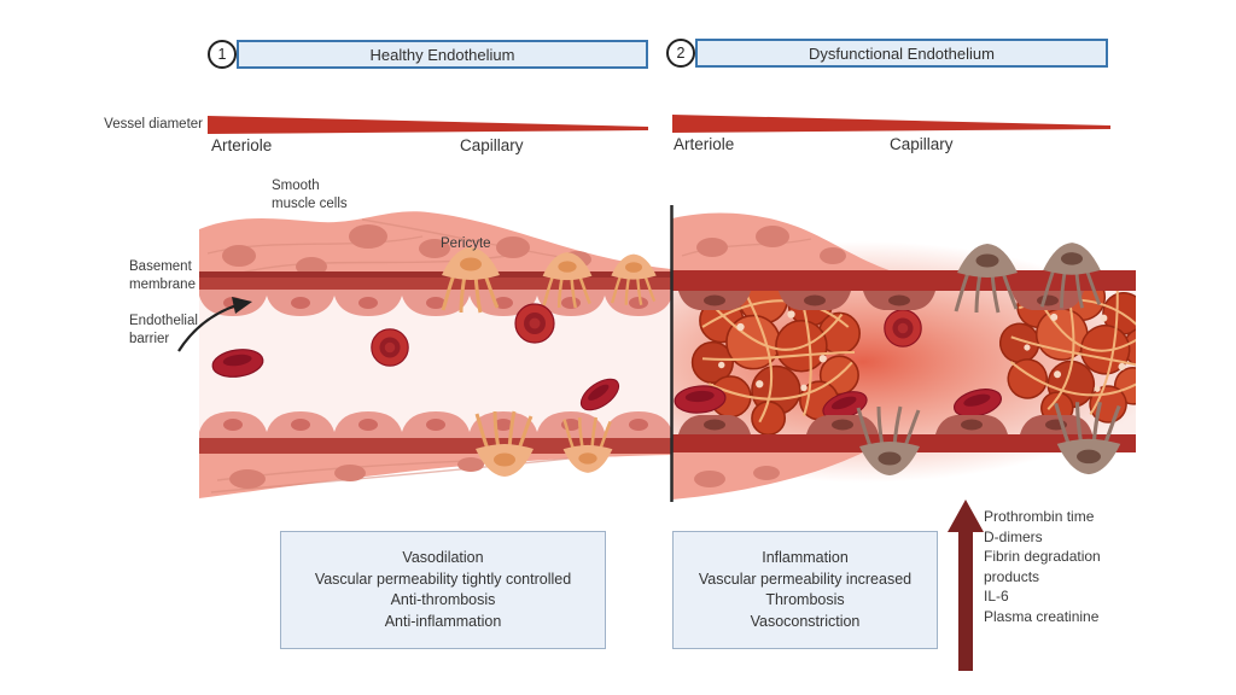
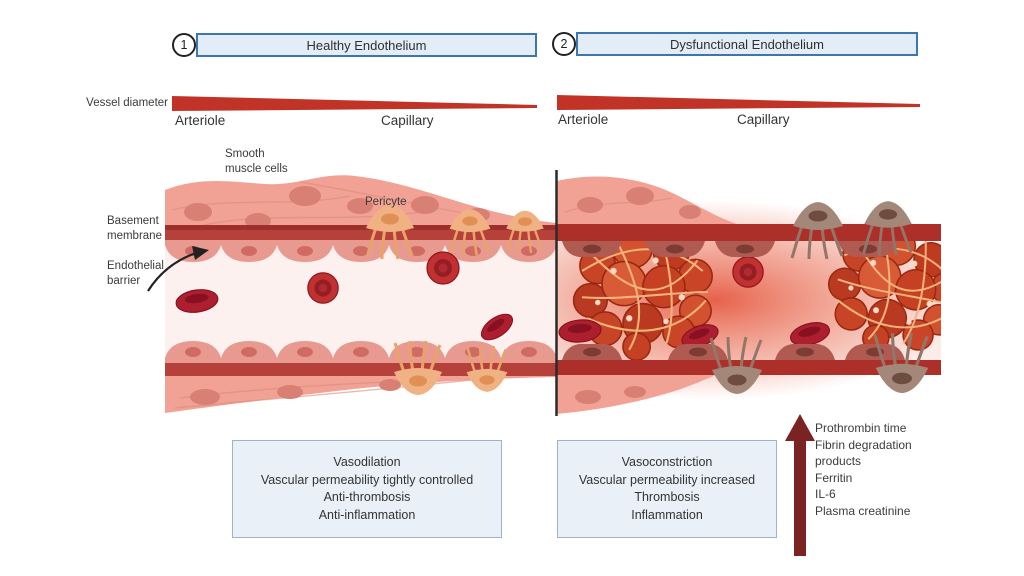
  1
  Healthy Endothelium
  2
  Dysfunctional Endothelium
  Vessel diameter
  Arteriole
  Capillary
  Arteriole
  Capillary
  Smooth
  muscle cells
  Pericyte
  Basement
  membrane
  Endothelial
  barrier
  Vasodilation
  Vascular permeability tightly controlled
  Anti-thrombosis
  Anti-inflammation
- Inflammation
+ Vasoconstriction
  Vascular permeability increased
  Thrombosis
- Vasoconstriction
+ Inflammation
  Prothrombin time
- D-dimers
  Fibrin degradation
  products
+ Ferritin
  IL-6
  Plasma creatinine
